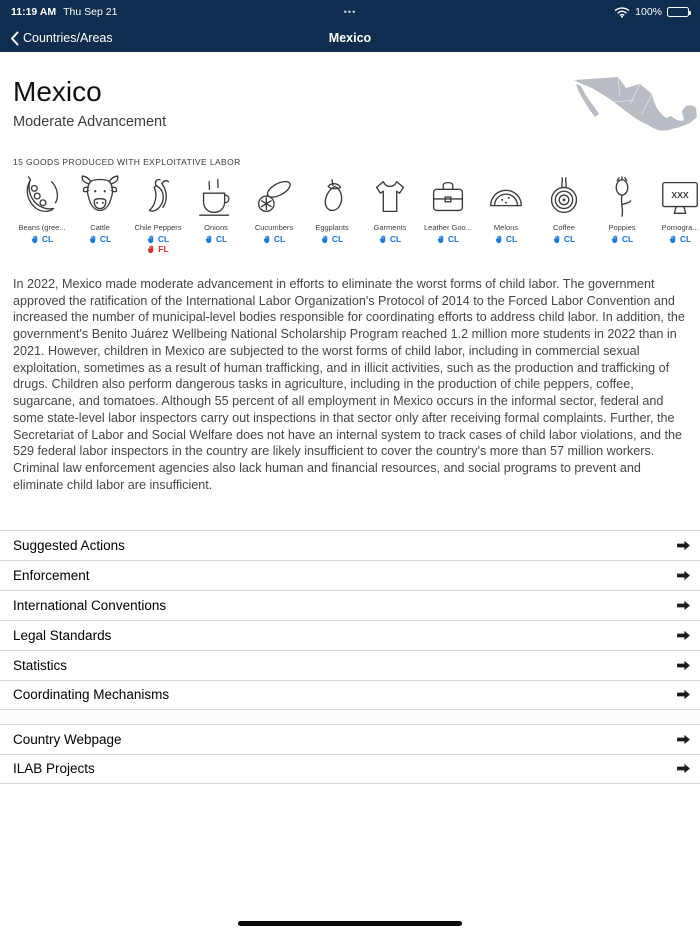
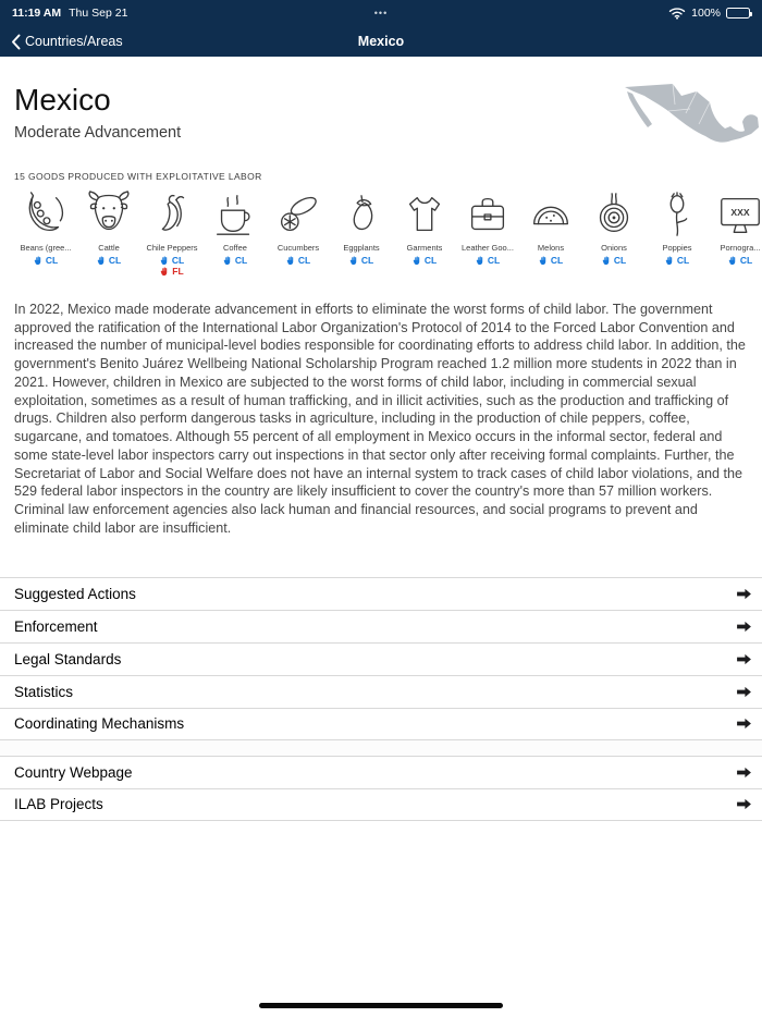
  11:19 AM
  Thu Sep 21
  •••
  100%
  Countries/Areas
  Mexico
  Mexico
  Moderate Advancement
  15 GOODS PRODUCED WITH EXPLOITATIVE LABOR
  Beans (gree...
  CL
  Cattle
  CL
  Chile Peppers
  CL
  FL
- Onions
+ Coffee
  CL
  Cucumbers
  CL
  Eggplants
  CL
  Garments
  CL
  Leather Goo...
  CL
  Melons
  CL
- Coffee
+ Onions
  CL
  Poppies
  CL
  XXX
  Pornogra...
  CL
  In 2022, Mexico made moderate advancement in efforts to eliminate the worst forms of child labor. The government approved the ratification of the International Labor Organization's Protocol of 2014 to the Forced Labor Convention and increased the number of municipal-level bodies responsible for coordinating efforts to address child labor. In addition, the government's Benito Juárez Wellbeing National Scholarship Program reached 1.2 million more students in 2022 than in 2021. However, children in Mexico are subjected to the worst forms of child labor, including in commercial sexual exploitation, sometimes as a result of human trafficking, and in illicit activities, such as the production and trafficking of drugs. Children also perform dangerous tasks in agriculture, including in the production of chile peppers, coffee, sugarcane, and tomatoes. Although 55 percent of all employment in Mexico occurs in the informal sector, federal and some state-level labor inspectors carry out inspections in that sector only after receiving formal complaints. Further, the Secretariat of Labor and Social Welfare does not have an internal system to track cases of child labor violations, and the 529 federal labor inspectors in the country are likely insufficient to cover the country's more than 57 million workers. Criminal law enforcement agencies also lack human and financial resources, and social programs to prevent and eliminate child labor are insufficient.
  Suggested Actions
  Enforcement
- International Conventions
  Legal Standards
  Statistics
  Coordinating Mechanisms
  Country Webpage
  ILAB Projects
